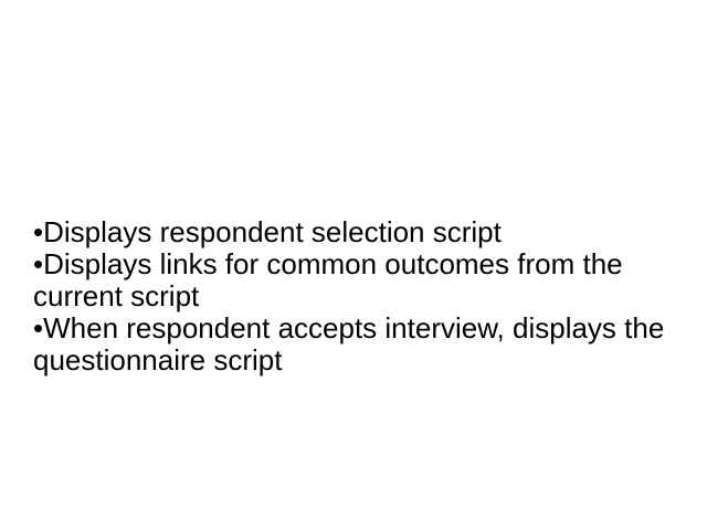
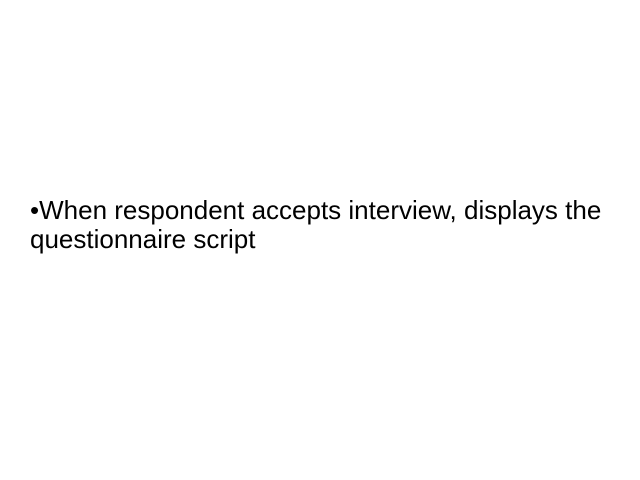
- •Displays respondent selection script
- •Displays links for common outcomes from the current script
  •When respondent accepts interview, displays the questionnaire script
